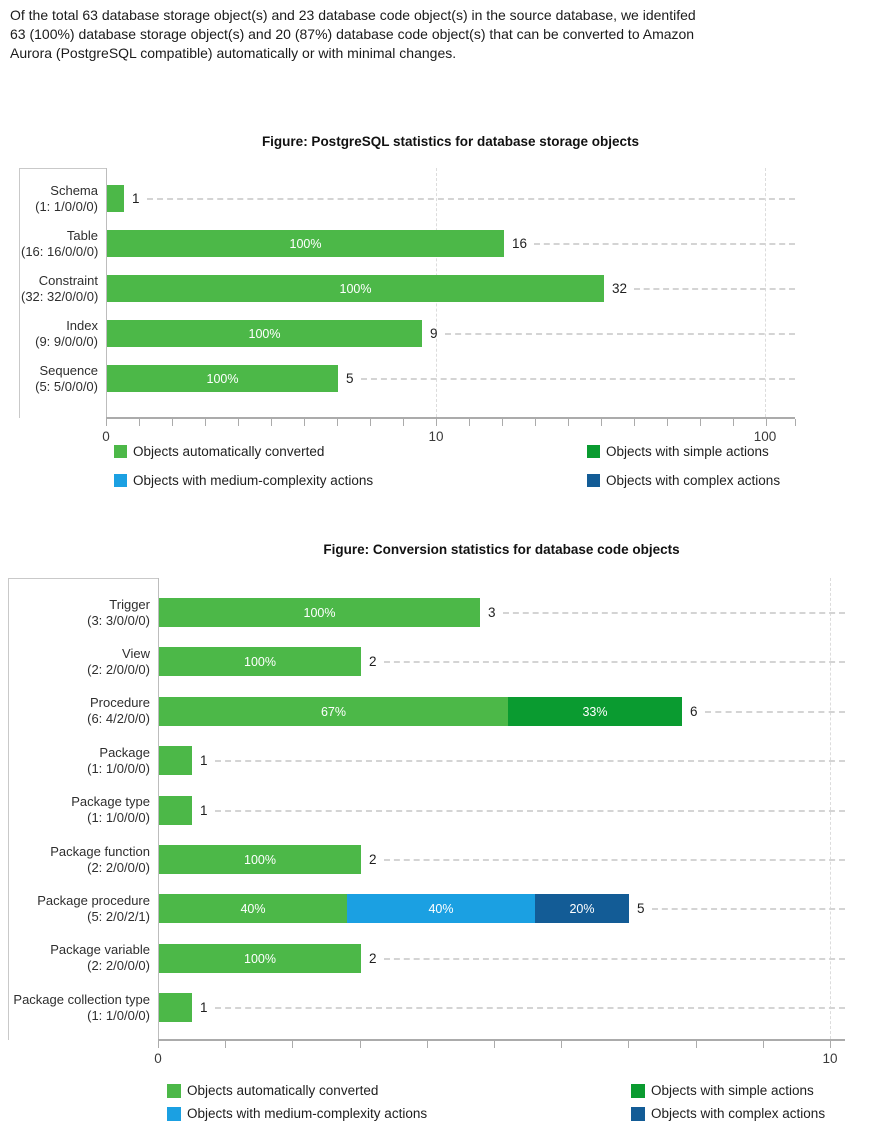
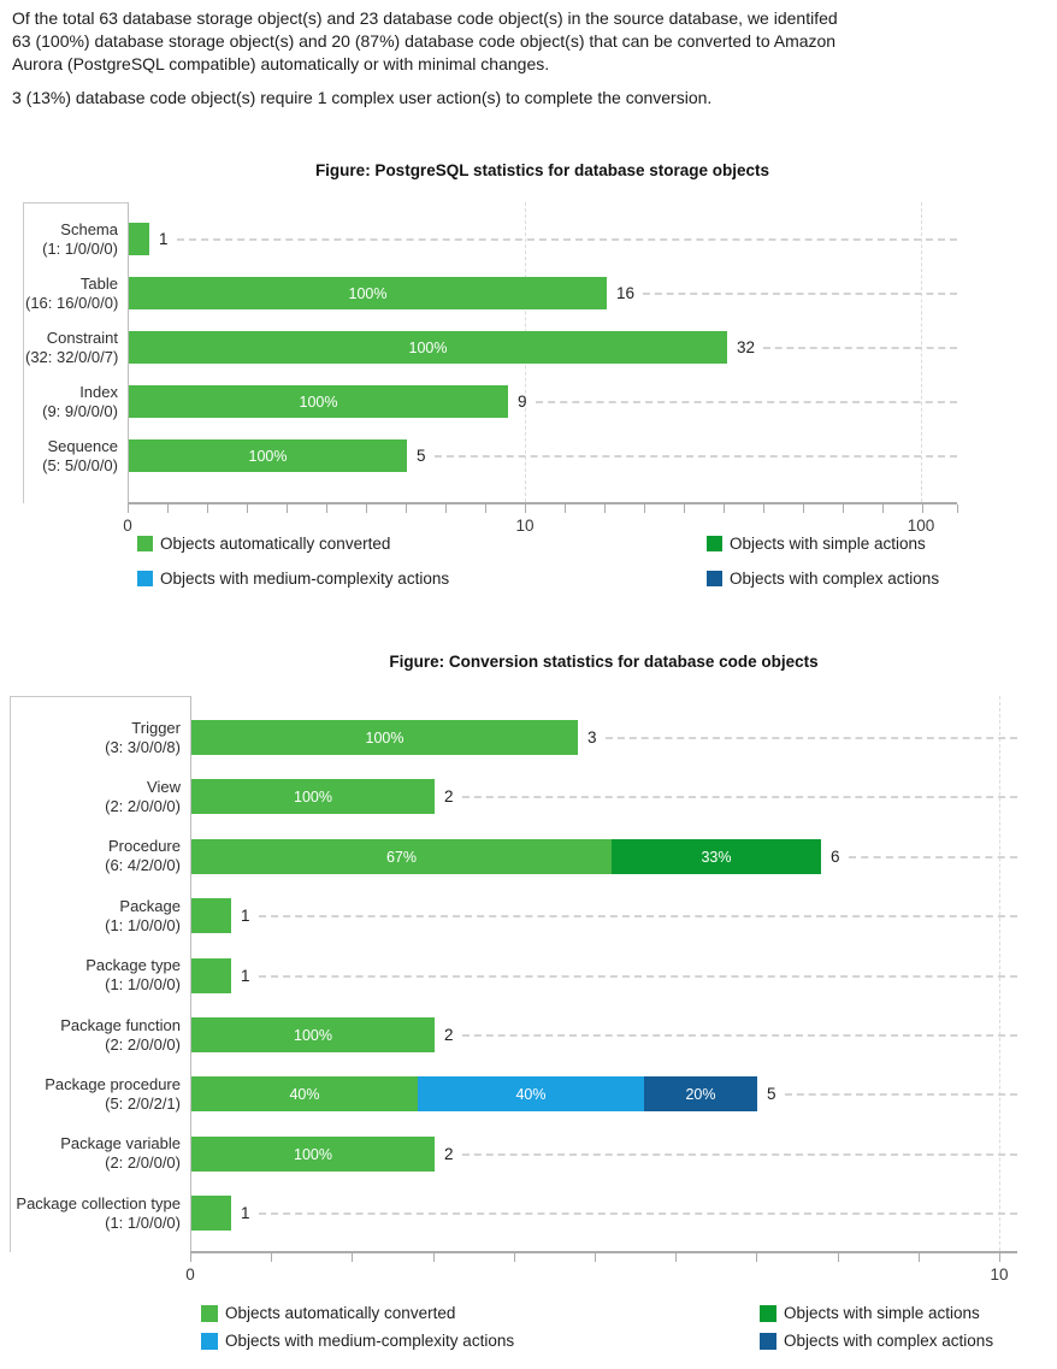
  Of the total 63 database storage object(s) and 23 database code object(s) in the source database, we identifed
  63 (100%) database storage object(s) and 20 (87%) database code object(s) that can be converted to Amazon
  Aurora (PostgreSQL compatible) automatically or with minimal changes.
+ 3 (13%) database code object(s) require 1 complex user action(s) to complete the conversion.
  Figure: PostgreSQL statistics for database storage objects
  Figure: Conversion statistics for database code objects
  0
  10
  100
  Schema
  (1: 1/0/0/0)
  1
  Table
  (16: 16/0/0/0)
  100%
  16
  Constraint
- (32: 32/0/0/0)
+ (32: 32/0/0/7)
  100%
  32
  Index
  (9: 9/0/0/0)
  100%
  9
  Sequence
  (5: 5/0/0/0)
  100%
  5
  Objects automatically converted
  Objects with simple actions
  Objects with medium-complexity actions
  Objects with complex actions
  0
  10
  Trigger
- (3: 3/0/0/0)
+ (3: 3/0/0/8)
  100%
  3
  View
  (2: 2/0/0/0)
  100%
  2
  Procedure
  (6: 4/2/0/0)
  67%
  33%
  6
  Package
  (1: 1/0/0/0)
  1
  Package type
  (1: 1/0/0/0)
  1
  Package function
  (2: 2/0/0/0)
  100%
  2
  Package procedure
  (5: 2/0/2/1)
  40%
  40%
  20%
  5
  Package variable
  (2: 2/0/0/0)
  100%
  2
  Package collection type
  (1: 1/0/0/0)
  1
  Objects automatically converted
  Objects with simple actions
  Objects with medium-complexity actions
  Objects with complex actions
